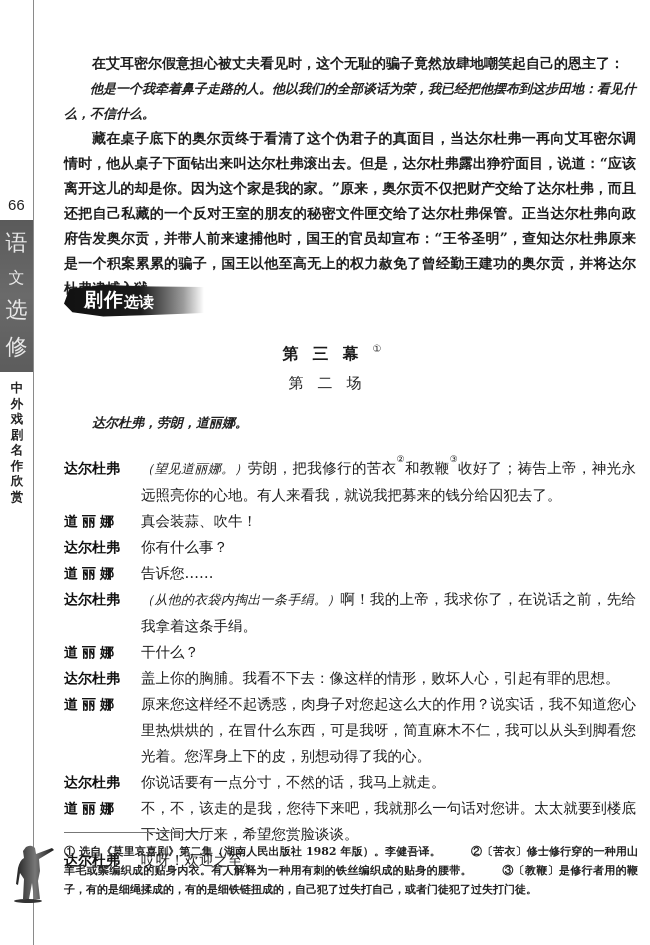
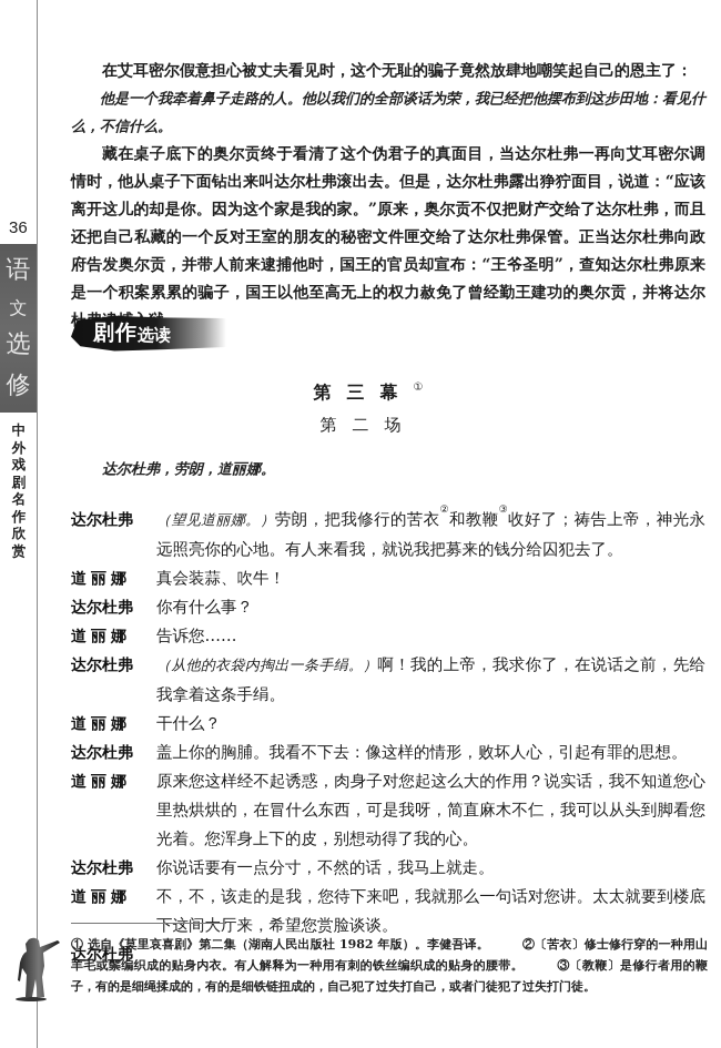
- 66
+ 36
  语
  文
  选
  修
  中
  外
  戏
  剧
  名
  作
  欣
  赏
  在艾耳密尔假意担心被丈夫看见时，这个无耻的骗子竟然放肆地嘲笑起自己的恩主了：
  他是一个我牵着鼻子走路的人。他以我们的全部谈话为荣，我已经把他摆布到这步田地：看见什么，不信什么。
  藏在桌子底下的奥尔贡终于看清了这个伪君子的真面目，当达尔杜弗一再向艾耳密尔调情时，他从桌子下面钻出来叫达尔杜弗滚出去。但是，达尔杜弗露出狰狞面目，说道：“应该离开这儿的却是你。因为这个家是我的家。”原来，奥尔贡不仅把财产交给了达尔杜弗，而且还把自己私藏的一个反对王室的朋友的秘密文件匣交给了达尔杜弗保管。正当达尔杜弗向政府告发奥尔贡，并带人前来逮捕他时，国王的官员却宣布：“王爷圣明”，查知达尔杜弗原来是一个积案累累的骗子，国王以他至高无上的权力赦免了曾经勤王建功的奥尔贡，并将达尔
  剧作
  选读
  第三幕①
  第二场
  达尔杜弗，劳朗，道丽娜。
  达尔杜弗
  （望见道丽娜。）劳朗，把我修行的苦衣②和教鞭③收好了；祷告上帝，神光永远照亮你的心地。有人来看我，就说我把募来的钱分给囚犯去了。
  道丽娜
  真会装蒜、吹牛！
  达尔杜弗
  你有什么事？
  道丽娜
  告诉您……
  达尔杜弗
  （从他的衣袋内掏出一条手绢。）啊！我的上帝，我求你了，在说话之前，先给我拿着这条手绢。
  道丽娜
  干什么？
  达尔杜弗
  盖上你的胸脯。我看不下去：像这样的情形，败坏人心，引起有罪的思想。
  道丽娜
  原来您这样经不起诱惑，肉身子对您起这么大的作用？说实话，我不知道您心里热烘烘的，在冒什么东西，可是我呀，简直麻木不仁，我可以从头到脚看您光着。您浑身上下的皮，别想动得了我的心。
  达尔杜弗
  你说话要有一点分寸，不然的话，我马上就走。
  道丽娜
  不，不，该走的是我，您待下来吧，我就那么一句话对您讲。太太就要到楼底下这间大厅来，希望您赏脸谈谈。
  达尔杜弗
- 哎呀！欢迎之至。
  ① 选自《莫里哀喜剧》第二集（湖南人民出版社 1982 年版）。李健吾译。 ②〔苦衣〕修士修行穿的一种用山羊毛或鬃编织成的贴身内衣。有人解释为一种用有刺的铁丝编织成的贴身的腰带。 ③〔教鞭〕是修行者用的鞭子，有的是细绳揉成的，有的是细铁链扭成的，自己犯了过失打自己，或者门徒犯了过失打门徒。
